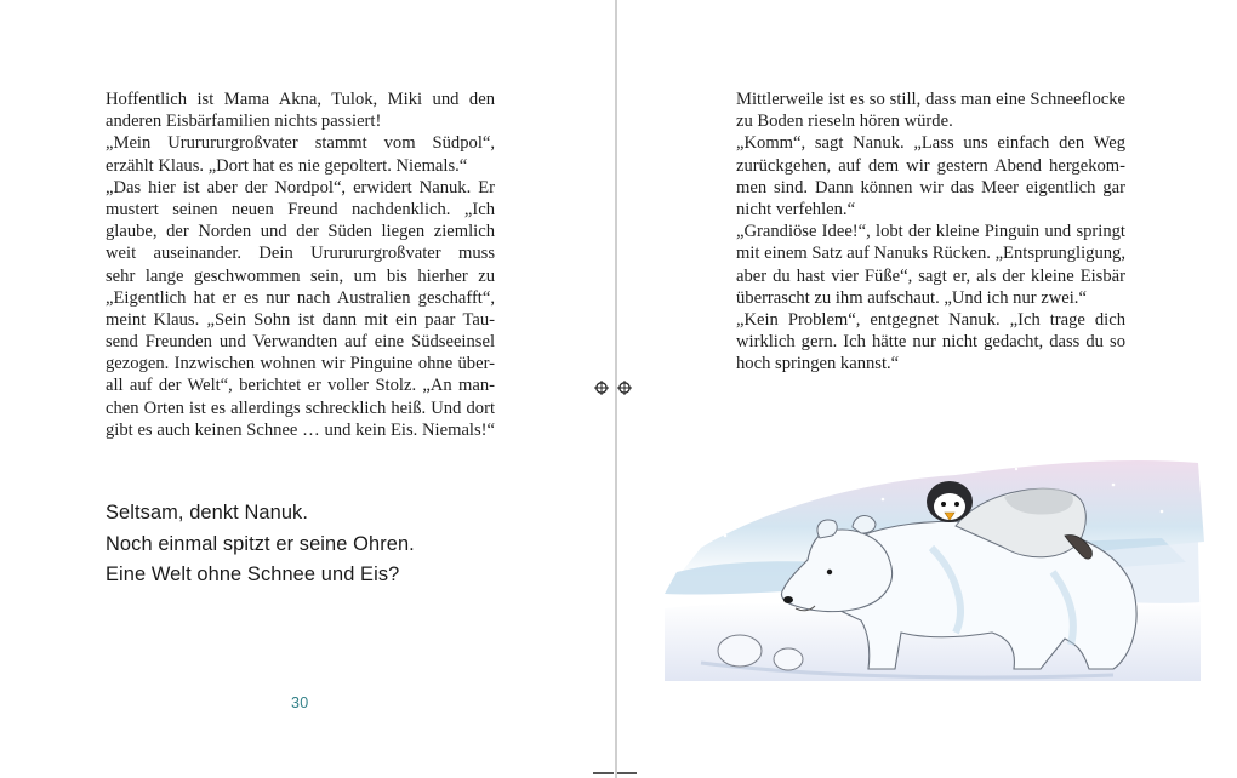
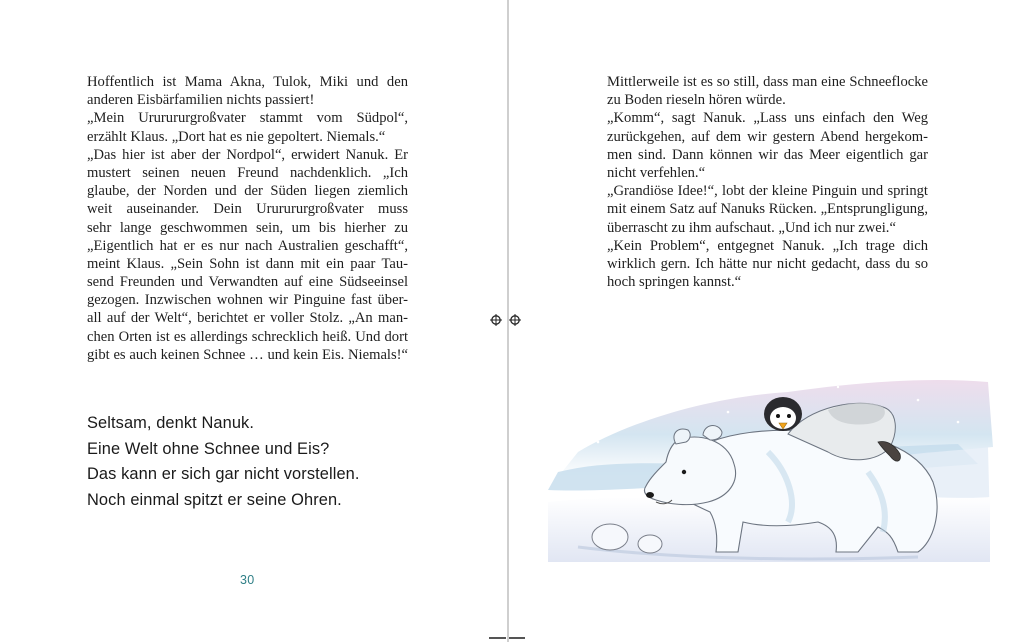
  Hoffentlich ist Mama Akna, Tulok, Miki und den
  anderen Eisbärfamilien nichts passiert!
  „Mein Ururururgroßvater stammt vom Südpol“,
  erzählt Klaus. „Dort hat es nie gepoltert. Niemals.“
  „Das hier ist aber der Nordpol“, erwidert Nanuk. Er
  mustert seinen neuen Freund nachdenklich. „Ich
  glaube, der Norden und der Süden liegen ziemlich
  weit auseinander. Dein Ururururgroßvater muss
  sehr lange geschwommen sein, um bis hierher zu
  „Eigentlich hat er es nur nach Australien geschafft“,
  meint Klaus. „Sein Sohn ist dann mit ein paar Tau-
  send Freunden und Verwandten auf eine Südseeinsel
- gezogen. Inzwischen wohnen wir Pinguine ohne über-
+ gezogen. Inzwischen wohnen wir Pinguine fast über-
  all auf der Welt“, berichtet er voller Stolz. „An man-
  chen Orten ist es allerdings schrecklich heiß. Und dort
  gibt es auch keinen Schnee … und kein Eis. Niemals!“
  Seltsam, denkt Nanuk.
- Noch einmal spitzt er seine Ohren.
+ Eine Welt ohne Schnee und Eis?
+ Das kann er sich gar nicht vorstellen.
- Eine Welt ohne Schnee und Eis?
+ Noch einmal spitzt er seine Ohren.
  30
  Mittlerweile ist es so still, dass man eine Schneeflocke
  zu Boden rieseln hören würde.
  „Komm“, sagt Nanuk. „Lass uns einfach den Weg
  zurückgehen, auf dem wir gestern Abend hergekom-
  men sind. Dann können wir das Meer eigentlich gar
  nicht verfehlen.“
  „Grandiöse Idee!“, lobt der kleine Pinguin und springt
  mit einem Satz auf Nanuks Rücken. „Entsprungligung,
- aber du hast vier Füße“, sagt er, als der kleine Eisbär
  überrascht zu ihm aufschaut. „Und ich nur zwei.“
  „Kein Problem“, entgegnet Nanuk. „Ich trage dich
  wirklich gern. Ich hätte nur nicht gedacht, dass du so
  hoch springen kannst.“
